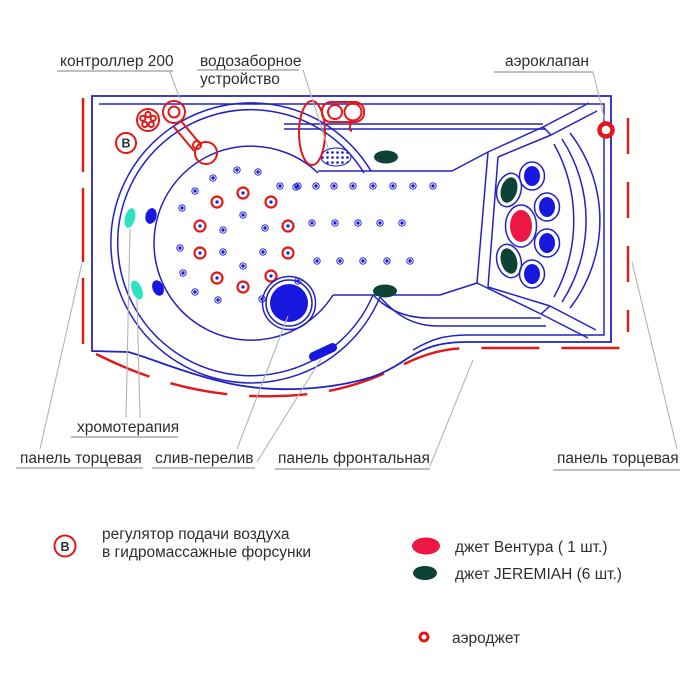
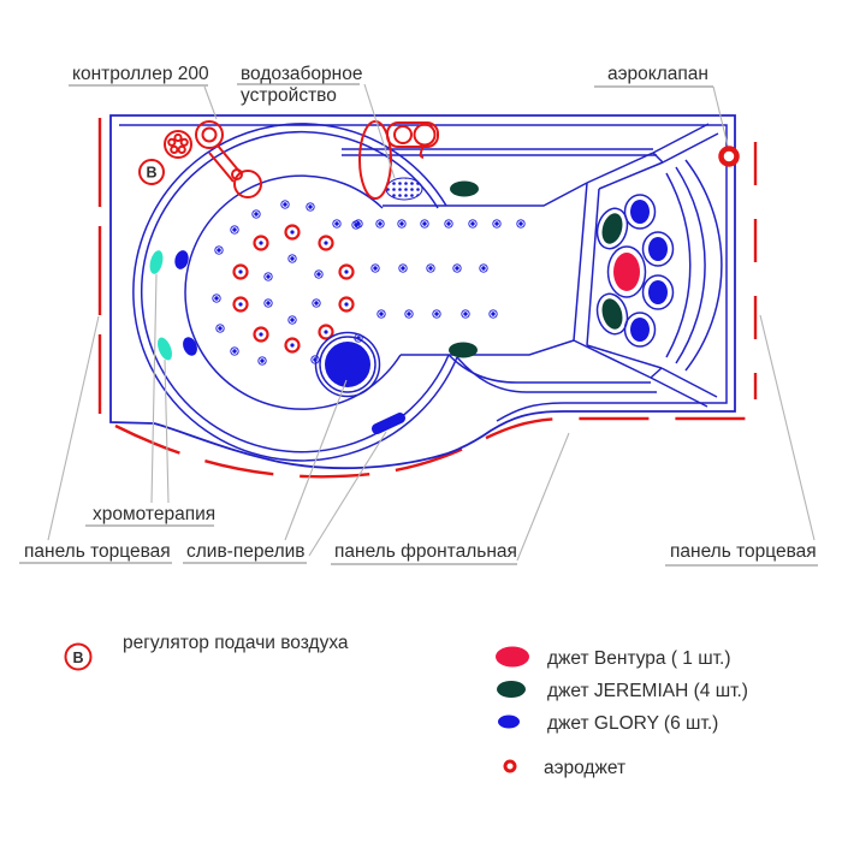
  В
  контроллер 200
  водозаборное
  устройство
  аэроклапан
  хромотерапия
  панель торцевая
  слив-перелив
  панель фронтальная
  панель торцевая
  В
  регулятор подачи воздуха
- в гидромассажные форсунки
  джет Вентура ( 1 шт.)
- джет JEREMIAH (6 шт.)
+ джет JEREMIAH (4 шт.)
+ джет GLORY (6 шт.)
  аэроджет
